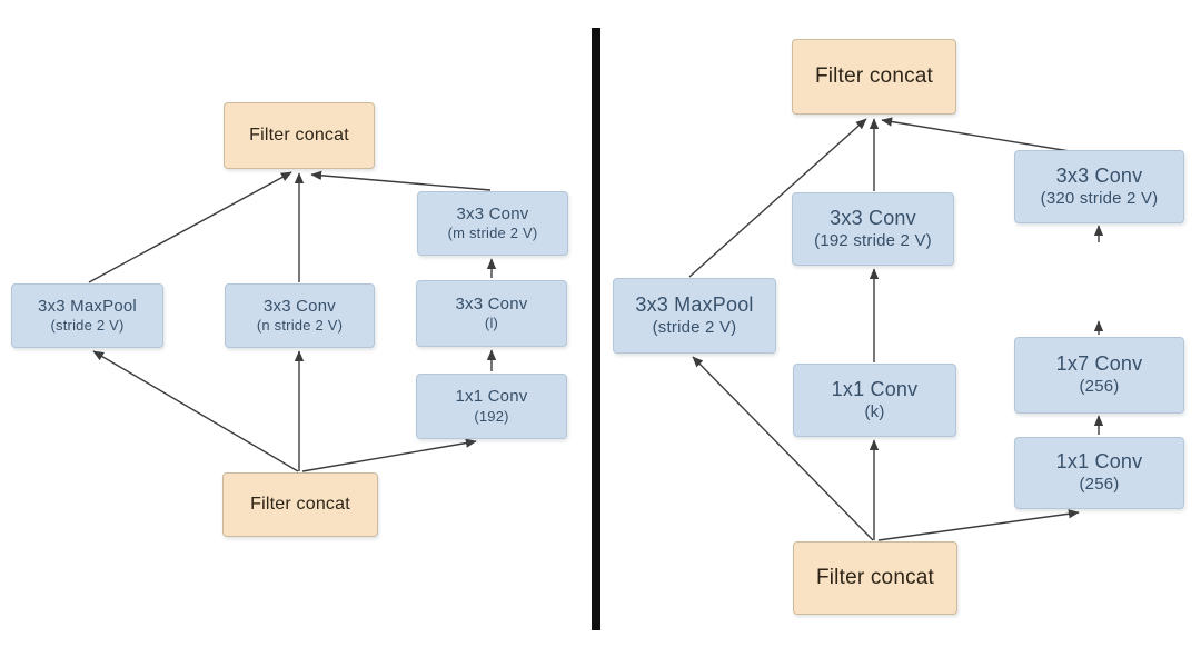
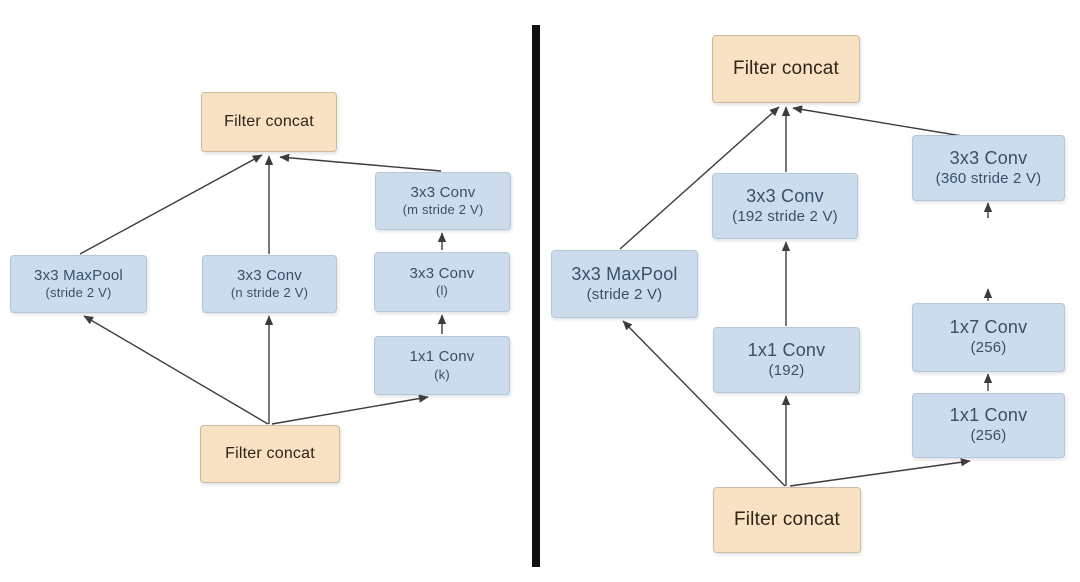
  Filter concat
  3x3 MaxPool
  (stride 2 V)
  3x3 Conv
  (n stride 2 V)
  3x3 Conv
  (m stride 2 V)
  3x3 Conv
  (l)
  1x1 Conv
- (192)
+ (k)
  Filter concat
  Filter concat
  3x3 MaxPool
  (stride 2 V)
  3x3 Conv
  (192 stride 2 V)
  1x1 Conv
- (k)
+ (192)
  3x3 Conv
- (320 stride 2 V)
+ (360 stride 2 V)
  1x7 Conv
  (256)
  1x1 Conv
  (256)
  Filter concat
